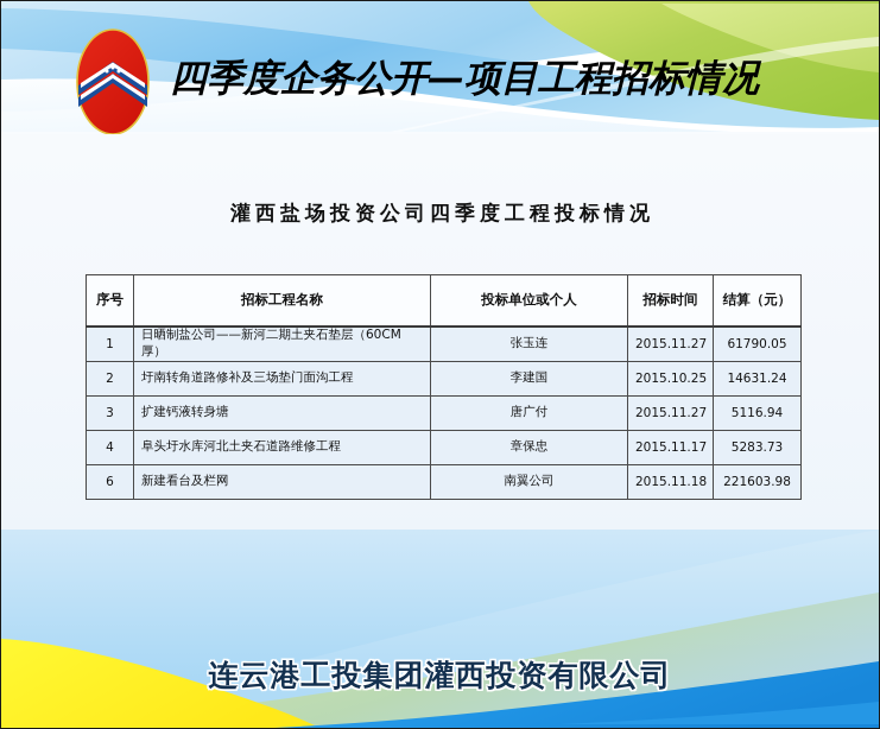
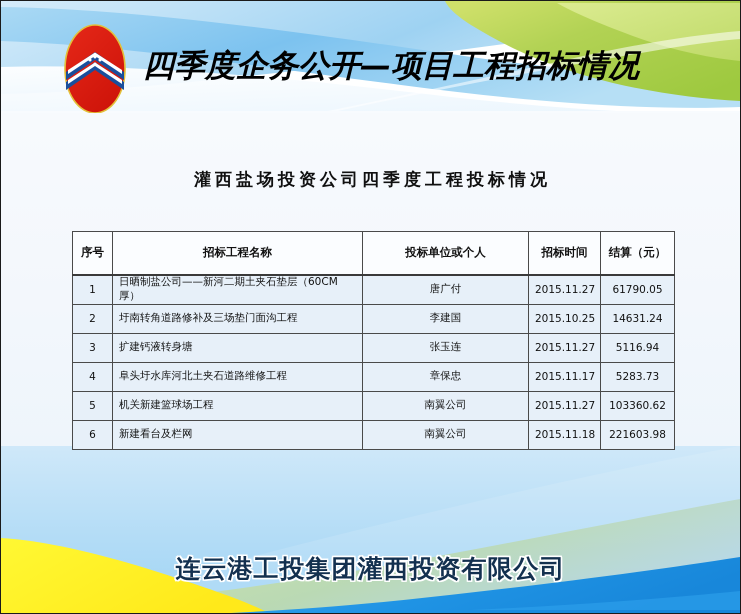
  四季度企务公开—项目工程招标情况
  灌西盐场投资公司四季度工程投标情况
  序号	招标工程名称	投标单位或个人	招标时间	结算（元）
- 1	日晒制盐公司——新河二期土夹石垫层（60CM厚）	张玉连	2015.11.27	61790.05
+ 1	日晒制盐公司——新河二期土夹石垫层（60CM厚）	唐广付	2015.11.27	61790.05
  2	圩南转角道路修补及三场垫门面沟工程	李建国	2015.10.25	14631.24
- 3	扩建钙液转身塘	唐广付	2015.11.27	5116.94
+ 3	扩建钙液转身塘	张玉连	2015.11.27	5116.94
  4	阜头圩水库河北土夹石道路维修工程	章保忠	2015.11.17	5283.73
+ 5	机关新建篮球场工程	南翼公司	2015.11.27	103360.62
  6	新建看台及栏网	南翼公司	2015.11.18	221603.98
  连云港工投集团灌西投资有限公司
